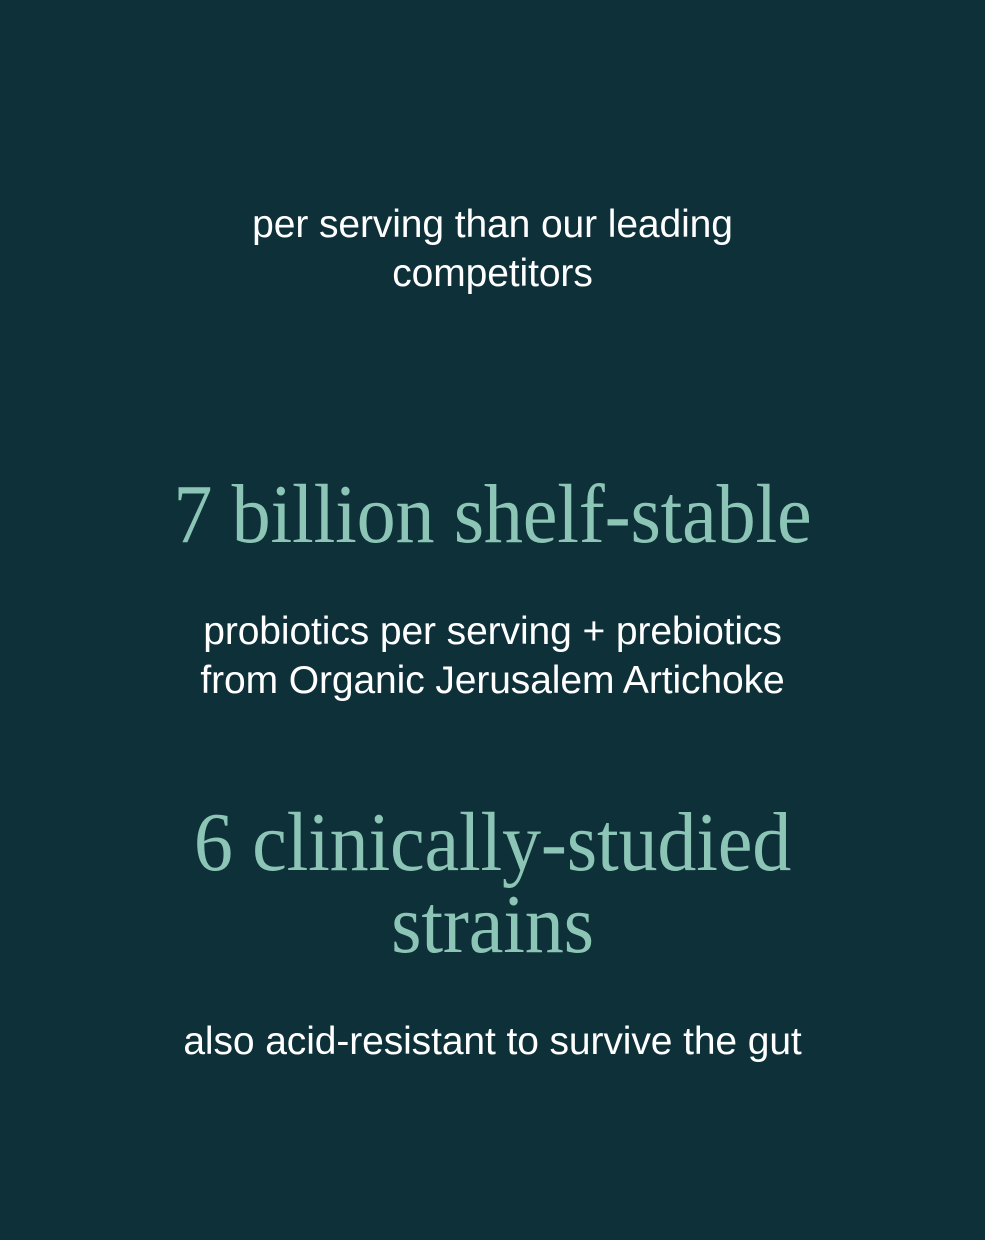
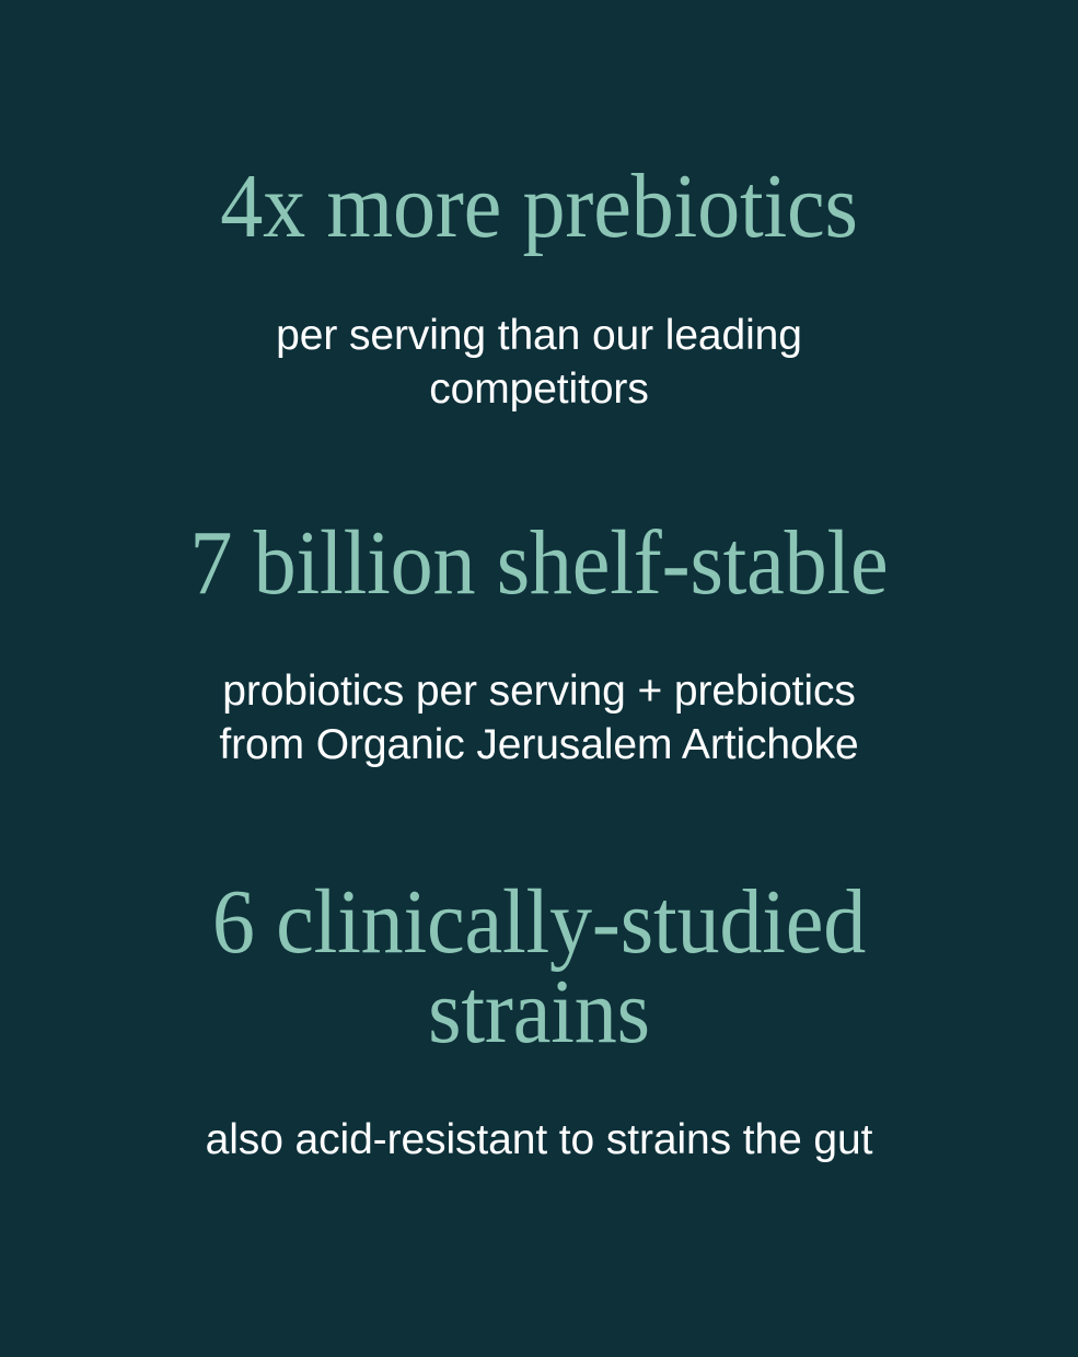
+ 4x more prebiotics
  per serving than our leading
  competitors
  7 billion shelf-stable
  probiotics per serving + prebiotics
  from Organic Jerusalem Artichoke
  6 clinically-studied
  strains
- also acid-resistant to survive the gut
+ also acid-resistant to strains the gut
